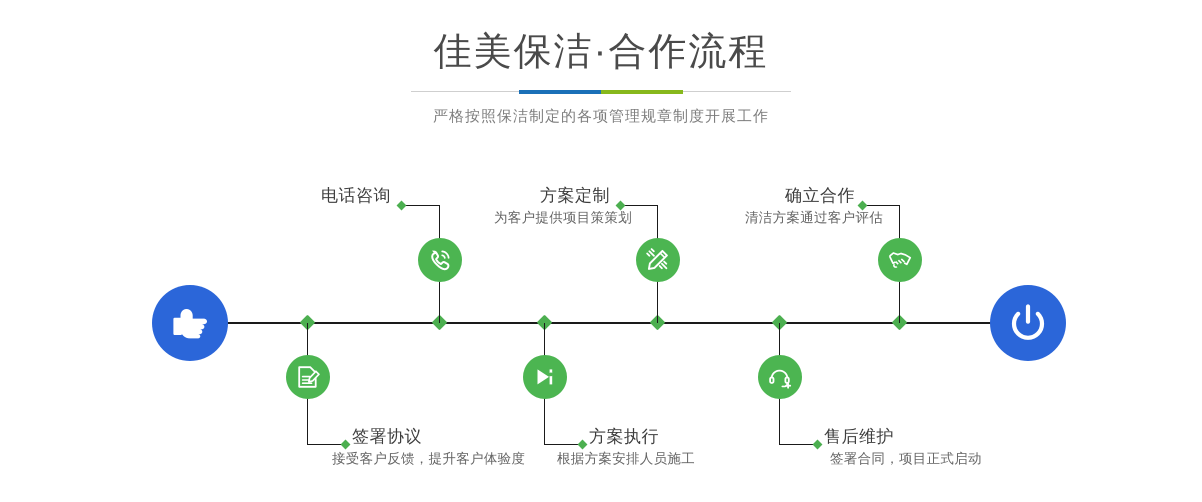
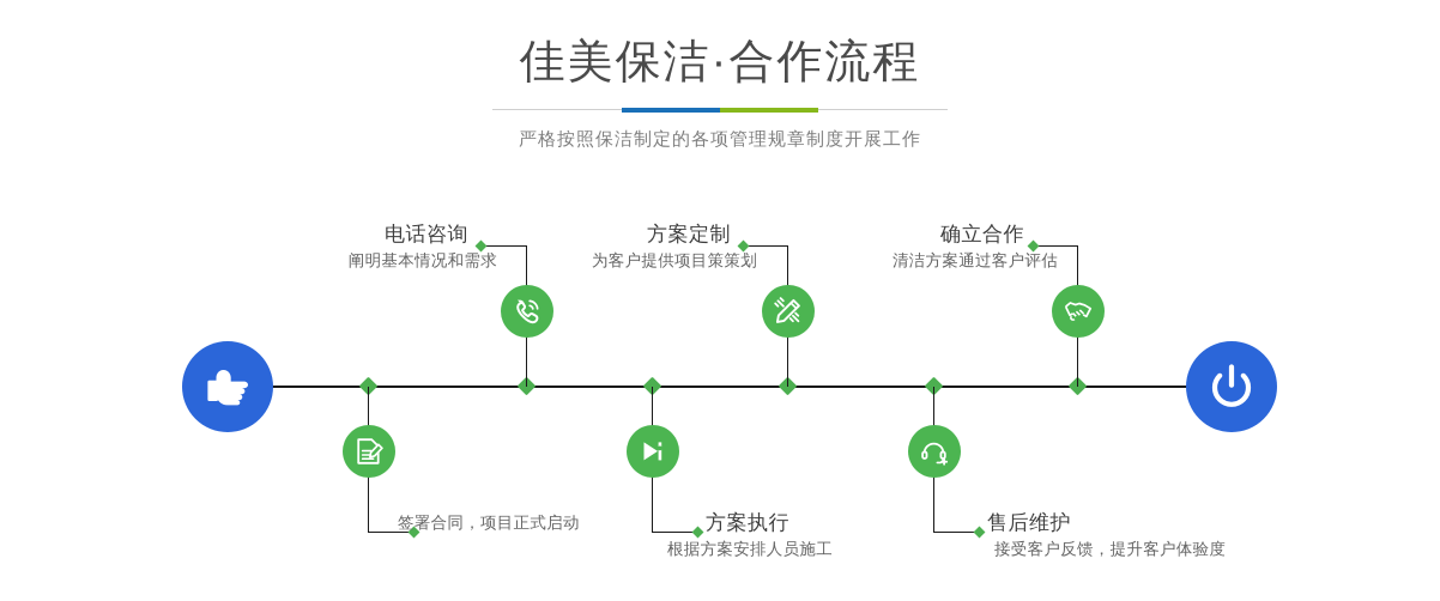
  佳美保洁·合作流程
  严格按照保洁制定的各项管理规章制度开展工作
- 签署协议
- 接受客户反馈，提升客户体验度
+ 签署合同，项目正式启动
  电话咨询
+ 阐明基本情况和需求
  方案执行
  根据方案安排人员施工
  方案定制
  为客户提供项目策策划
  售后维护
- 签署合同，项目正式启动
+ 接受客户反馈，提升客户体验度
  确立合作
  清洁方案通过客户评估
